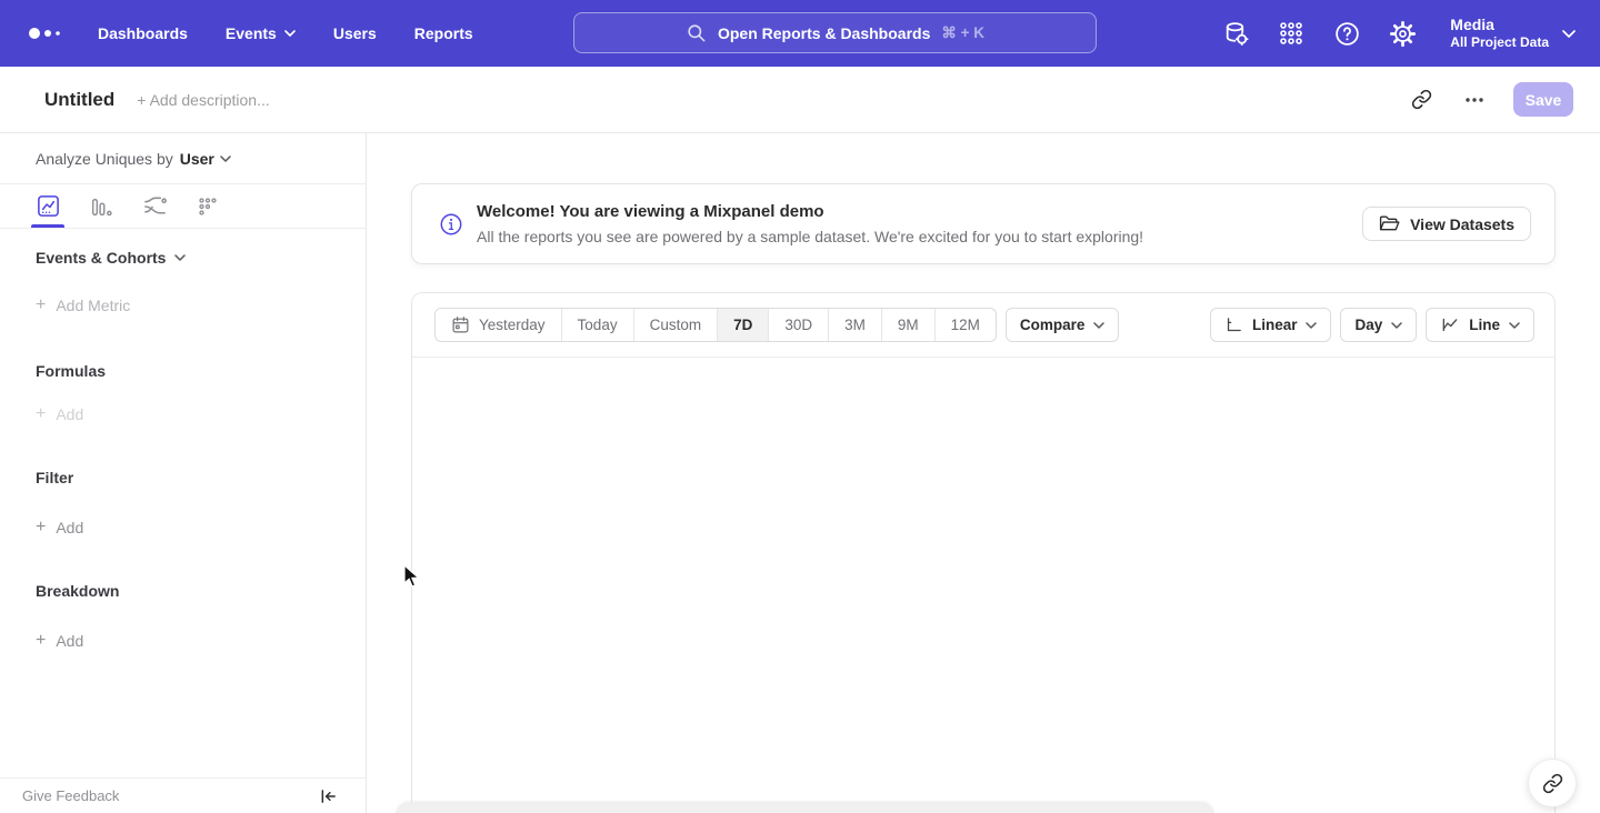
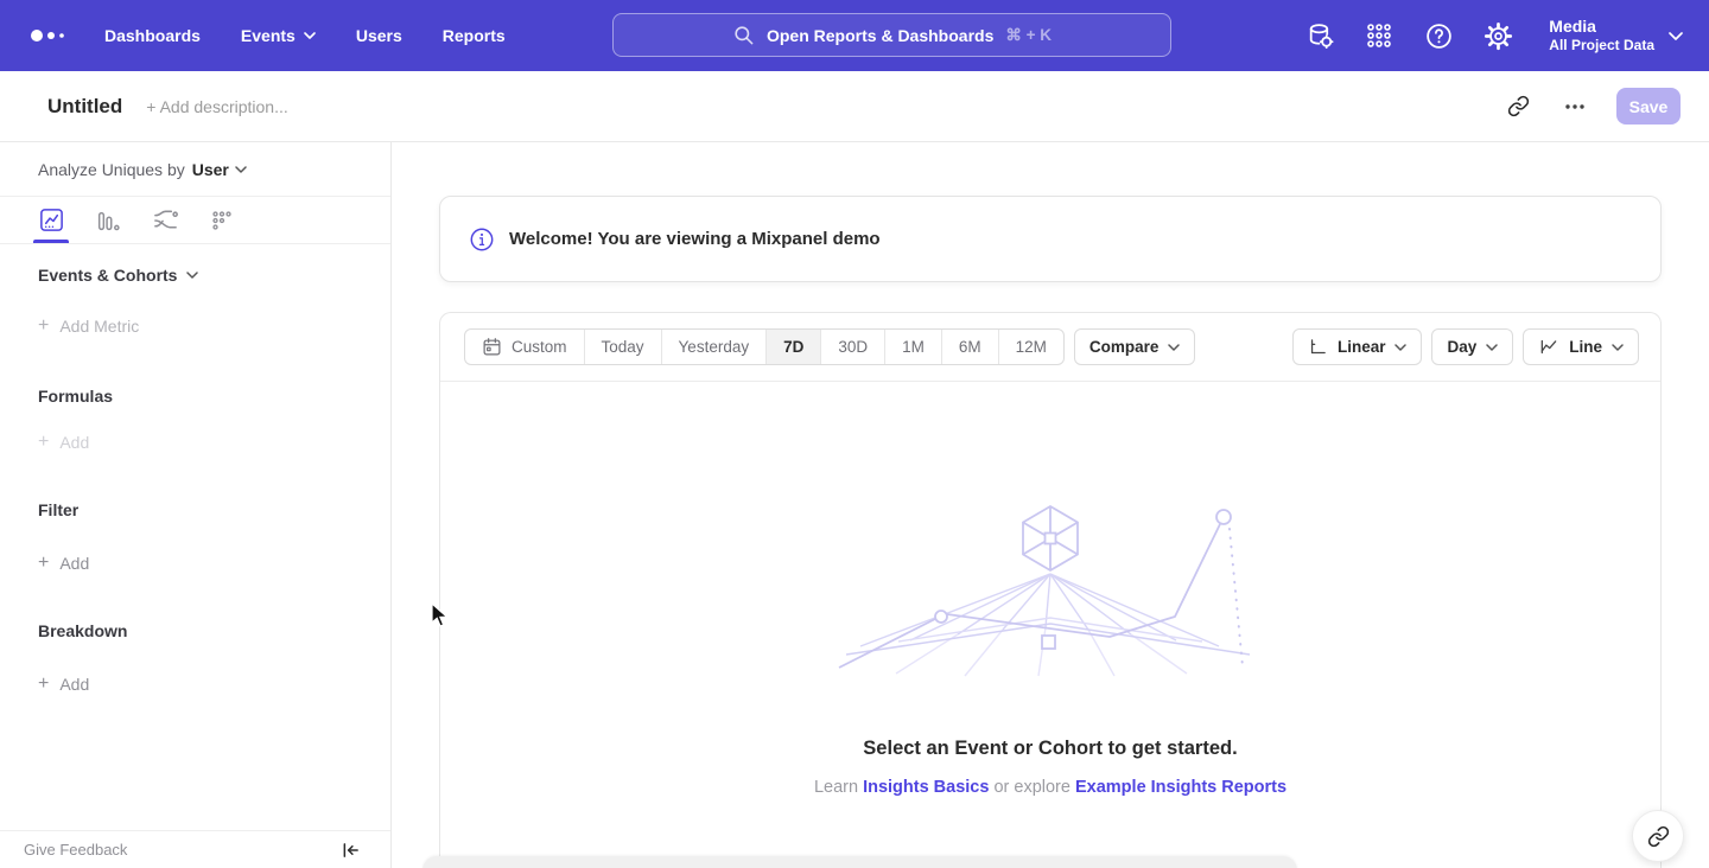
  Dashboards
  Events
  Users
  Reports
  Open Reports & Dashboards
  ⌘ + K
  Media
  All Project Data
  Untitled
  + Add description...
  Save
  Analyze Uniques by
  User
  Events & Cohorts
  +
  Add Metric
  Formulas
  +
  Add
  Filter
  +
  Add
  Breakdown
  +
  Add
  Give Feedback
  Welcome! You are viewing a Mixpanel demo
- All the reports you see are powered by a sample dataset. We're excited for you to start exploring!
- View Datasets
- Yesterday
+ Custom
  Today
- Custom
+ Yesterday
  7D
  30D
- 3M
+ 1M
- 9M
+ 6M
  12M
  Compare
  Linear
  Day
  Line
+ Select an Event or Cohort to get started.
+ Learn Insights Basics or explore Example Insights Reports
